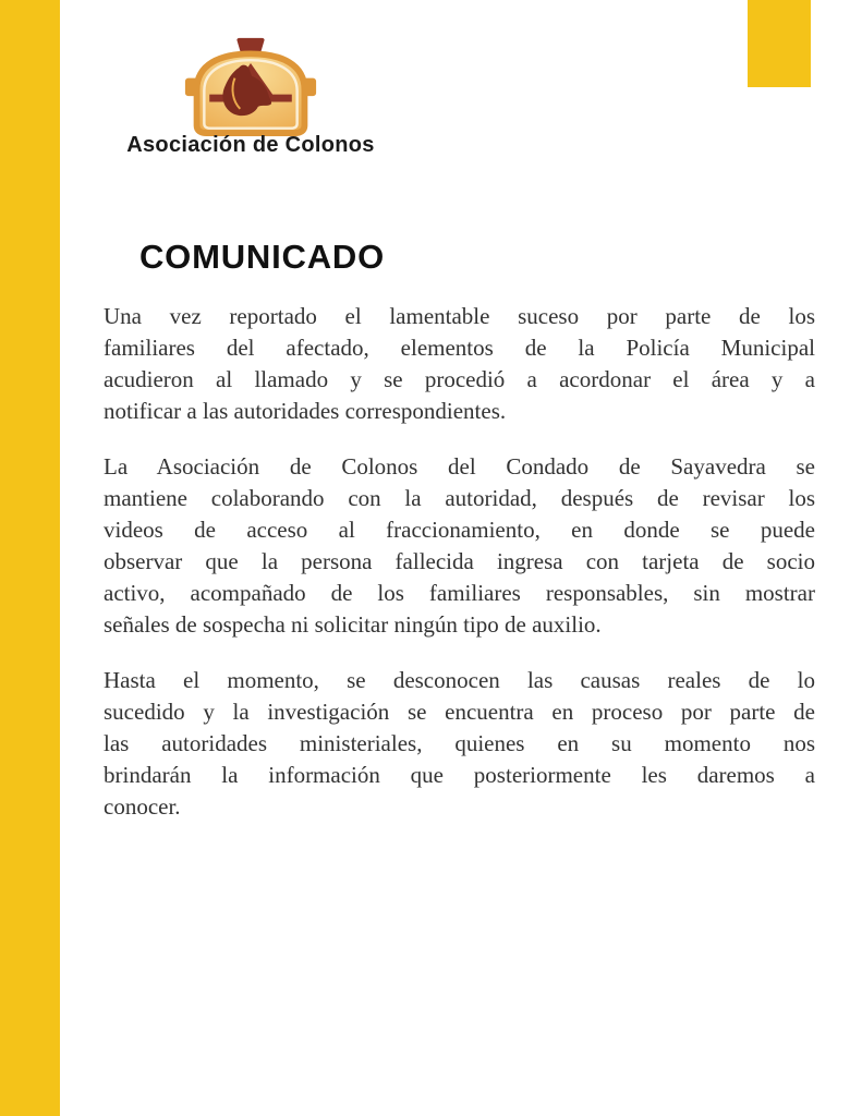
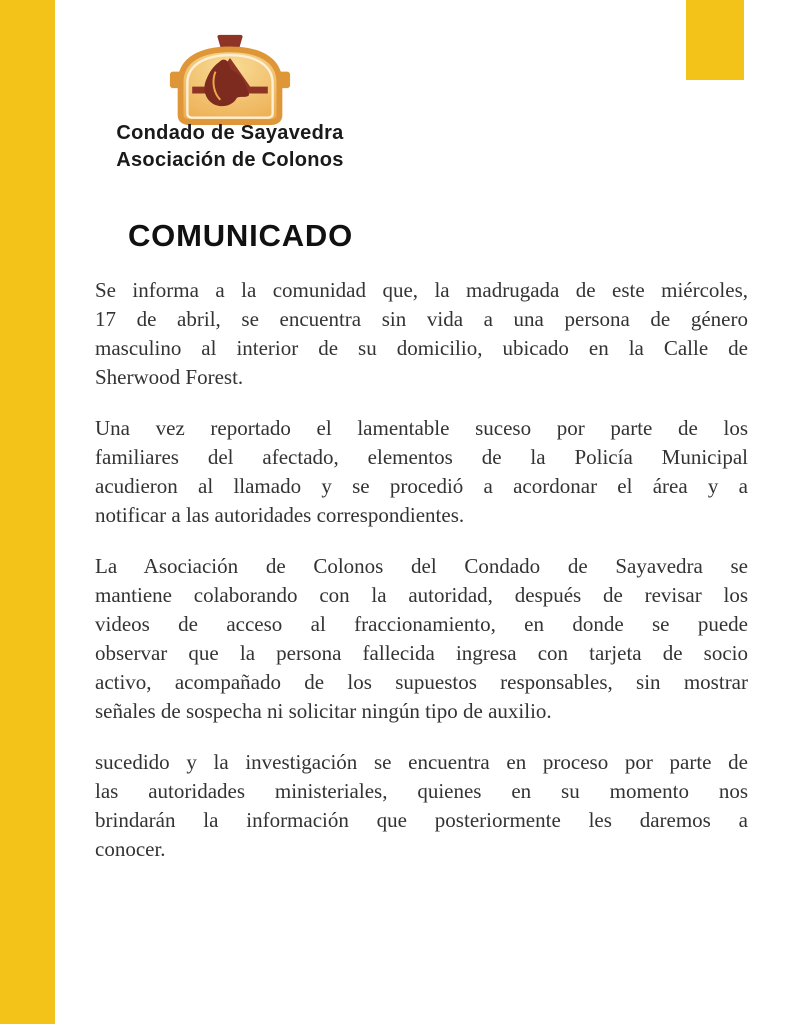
+ Condado de Sayavedra
  Asociación de Colonos
  COMUNICADO
+ Se informa a la comunidad que, la madrugada de este miércoles,
+ 17 de abril, se encuentra sin vida a una persona de género
+ masculino al interior de su domicilio, ubicado en la Calle de
+ Sherwood Forest.
  Una vez reportado el lamentable suceso por parte de los
  familiares del afectado, elementos de la Policía Municipal
  acudieron al llamado y se procedió a acordonar el área y a
  notificar a las autoridades correspondientes.
  La Asociación de Colonos del Condado de Sayavedra se
  mantiene colaborando con la autoridad, después de revisar los
  videos de acceso al fraccionamiento, en donde se puede
  observar que la persona fallecida ingresa con tarjeta de socio
- activo, acompañado de los familiares responsables, sin mostrar
+ activo, acompañado de los supuestos responsables, sin mostrar
  señales de sospecha ni solicitar ningún tipo de auxilio.
- Hasta el momento, se desconocen las causas reales de lo
  sucedido y la investigación se encuentra en proceso por parte de
  las autoridades ministeriales, quienes en su momento nos
  brindarán la información que posteriormente les daremos a
  conocer.
